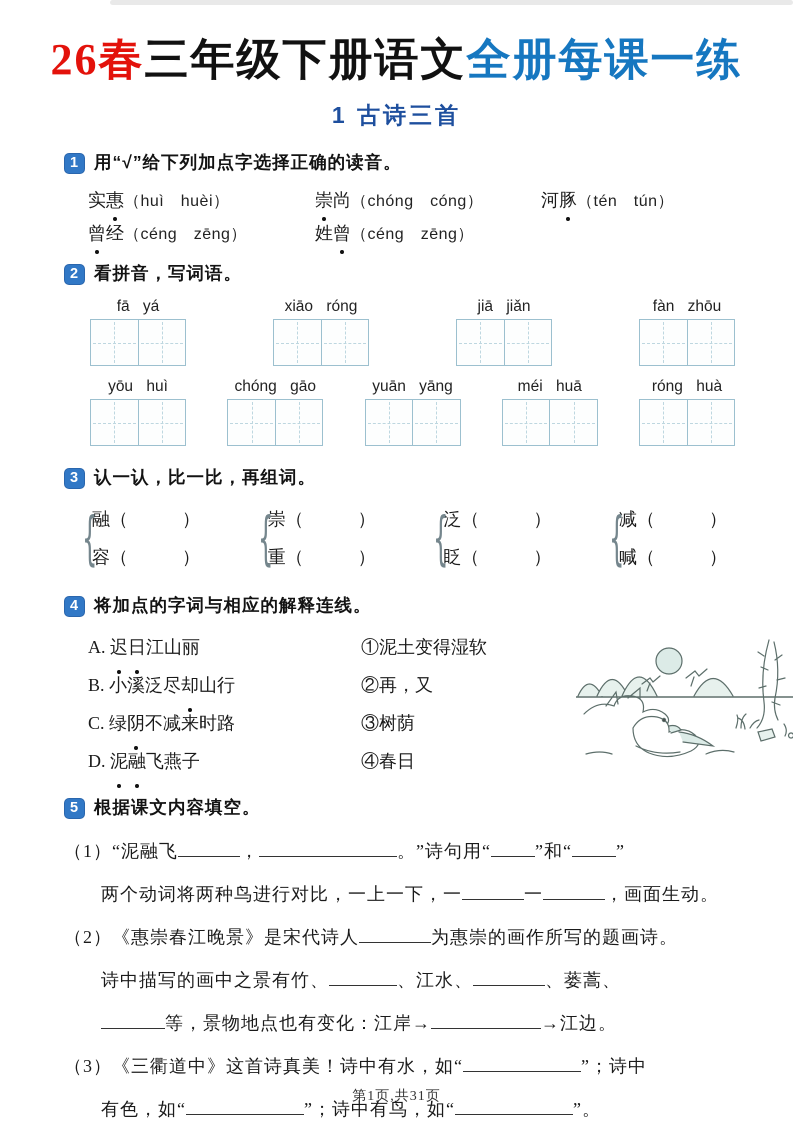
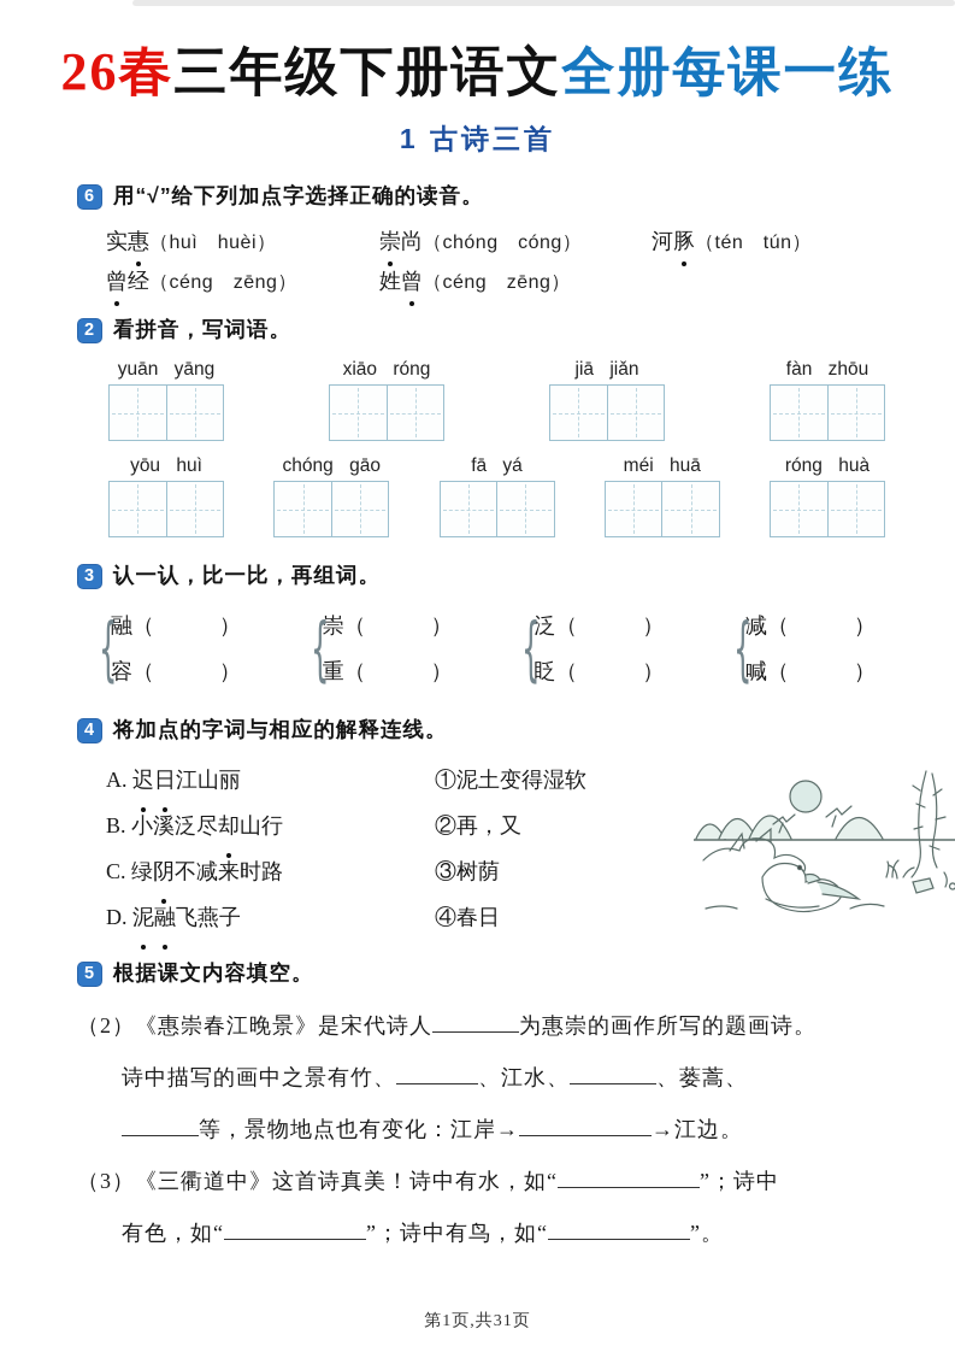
  26春三年级下册语文全册每课一练
  1 古诗三首
- 1
+ 6
  用“√”给下列加点字选择正确的读音。
  实惠（huì huèi）
  崇尚（chóng cóng）
  河豚（tén tún）
  曾经（céng zēng）
  姓曾（céng zēng）
  2
  看拼音，写词语。
- fā yá
+ yuān yāng
  xiāo róng
  jiā jiǎn
  fàn zhōu
  yōu huì
  chóng gāo
- yuān yāng
+ fā yá
  méi huā
  róng huà
  3
  认一认，比一比，再组词。
  {
  融（ ）
  容（ ）
  {
  崇（ ）
  重（ ）
  {
  泛（ ）
  眨（ ）
  {
  减（ ）
  喊（ ）
  4
  将加点的字词与相应的解释连线。
  A. 迟日江山丽
  B. 小溪泛尽却山行
  C. 绿阴不减来时路
  D. 泥融飞燕子
  ①泥土变得湿软
  ②再，又
  ③树荫
  ④春日
  5
  根据课文内容填空。
- （1）“泥融飞 ， 。”诗句用“ ”和“ ”
- 两个动词将两种鸟进行对比，一上一下，一 一 ，画面生动。
  （2）《惠崇春江晚景》是宋代诗人 为惠崇的画作所写的题画诗。
  诗中描写的画中之景有竹、 、江水、 、蒌蒿、
  等，景物地点也有变化：江岸→ →江边。
  （3）《三衢道中》这首诗真美！诗中有水，如“ ”；诗中
  有色，如“ ”；诗中有鸟，如“ ”。
  第1页,共31页
